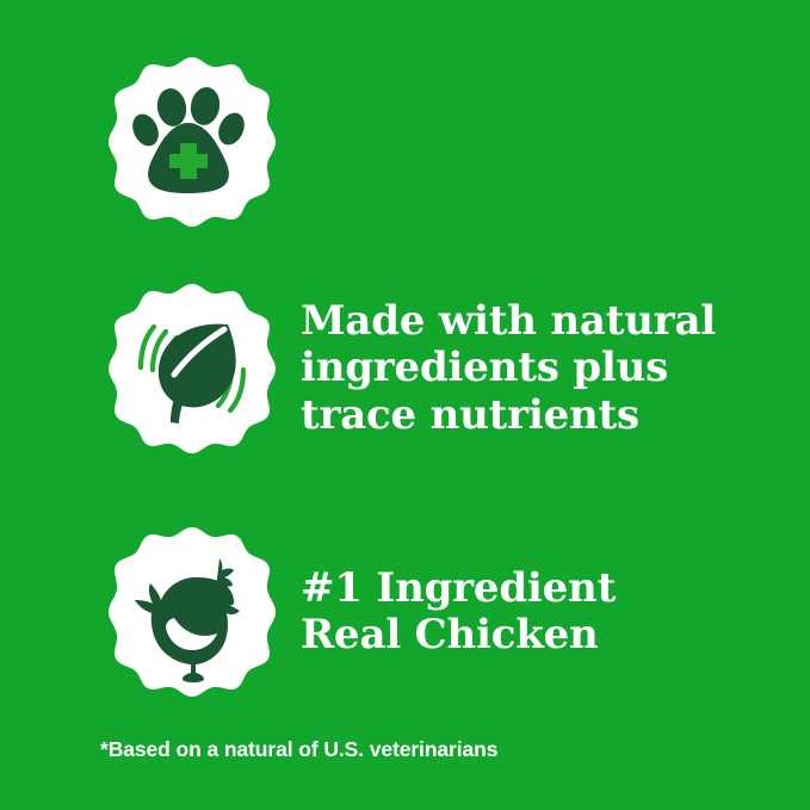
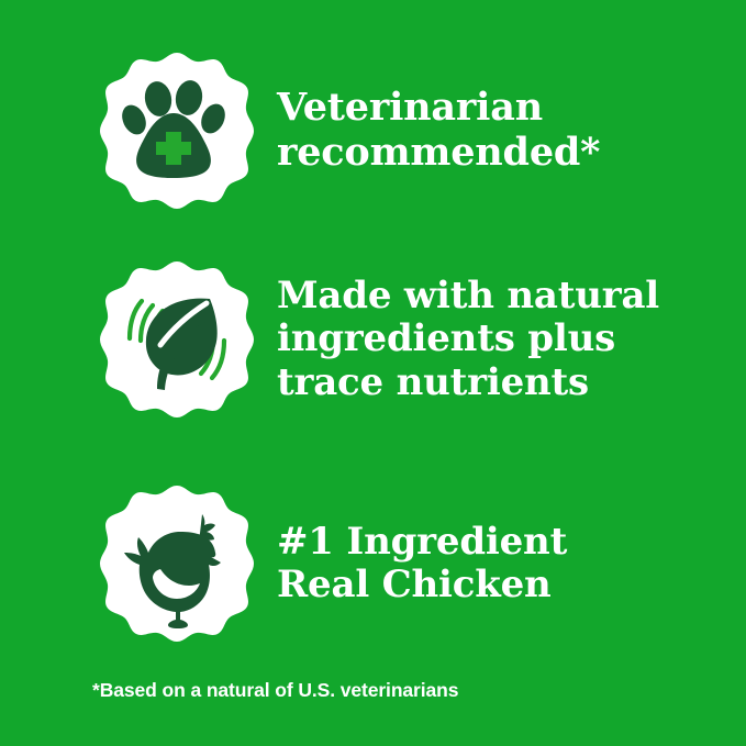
+ Veterinarian
+ recommended*
  Made with natural
  ingredients plus
  trace nutrients
  #1 Ingredient
  Real Chicken
  *Based on a natural of U.S. veterinarians
